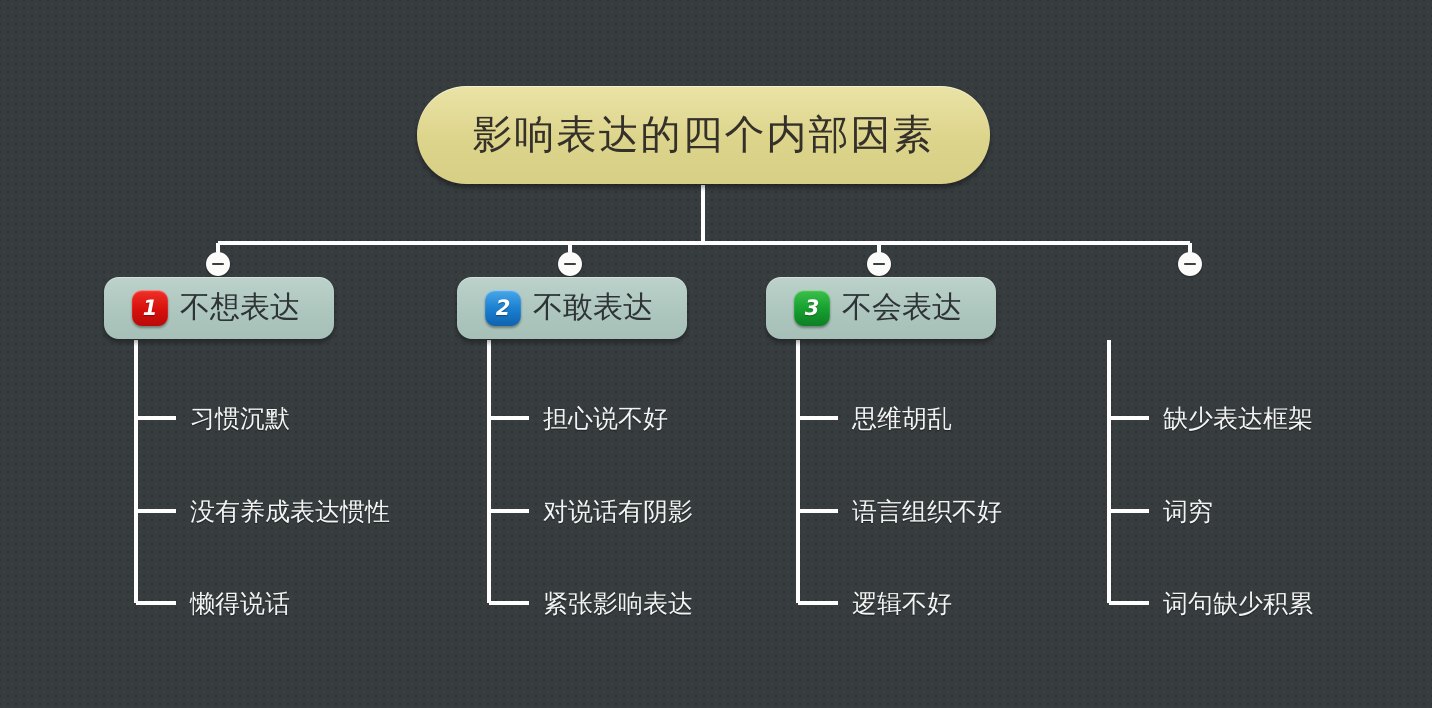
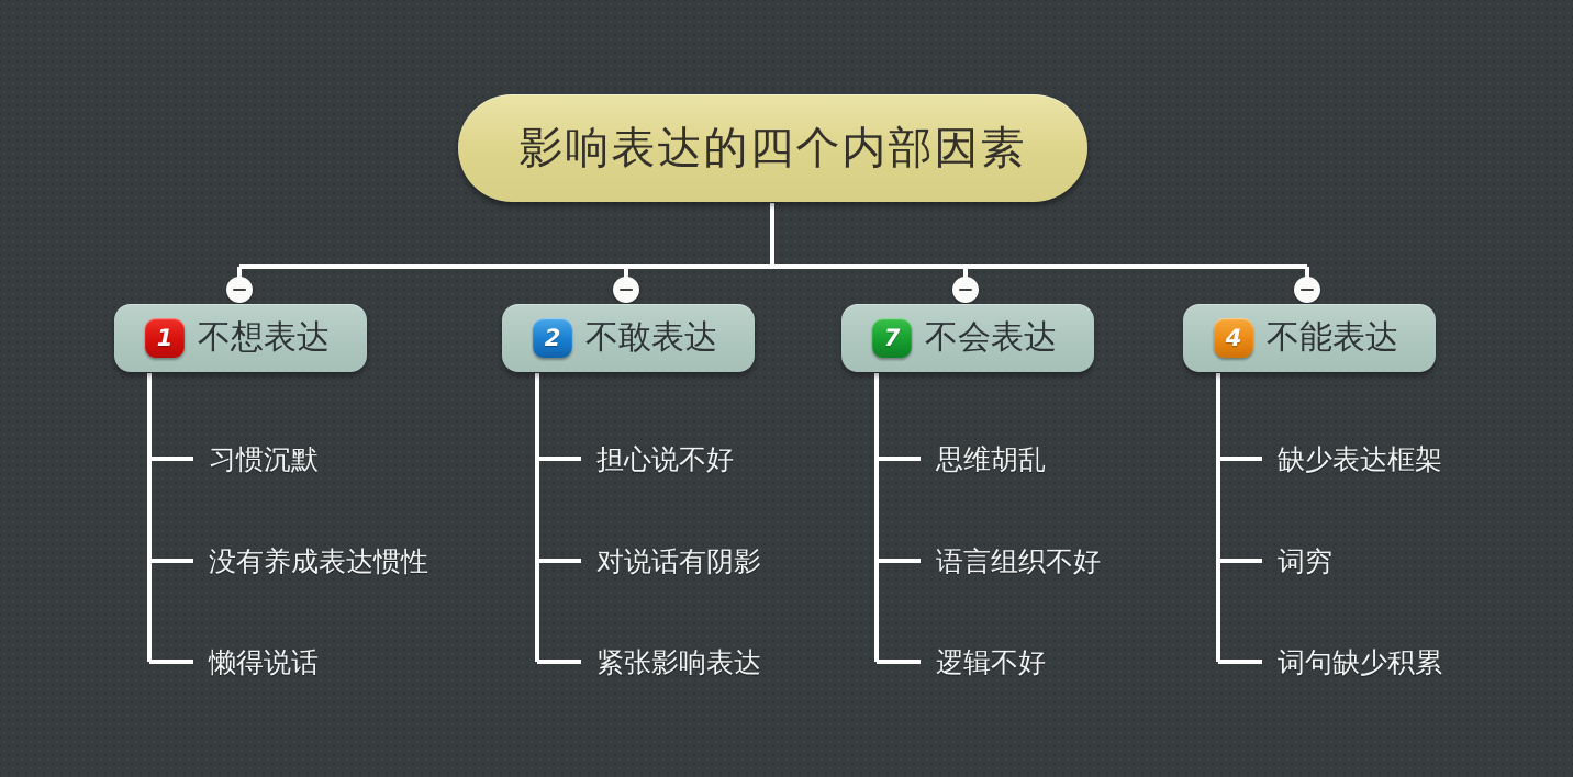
  影响表达的四个内部因素
  1
  不想表达
  习惯沉默
  没有养成表达惯性
  懒得说话
  2
  不敢表达
  担心说不好
  对说话有阴影
  紧张影响表达
- 3
+ 7
  不会表达
  思维胡乱
  语言组织不好
  逻辑不好
+ 4
+ 不能表达
  缺少表达框架
  词穷
  词句缺少积累
